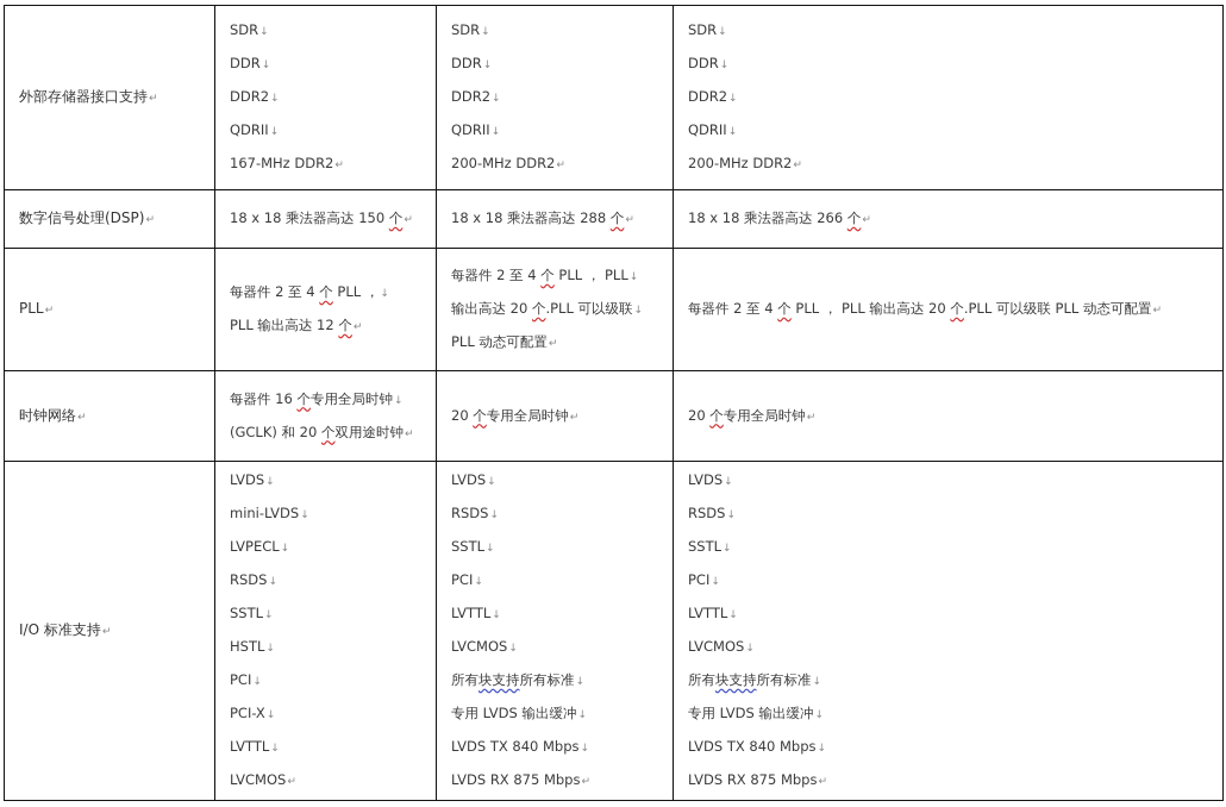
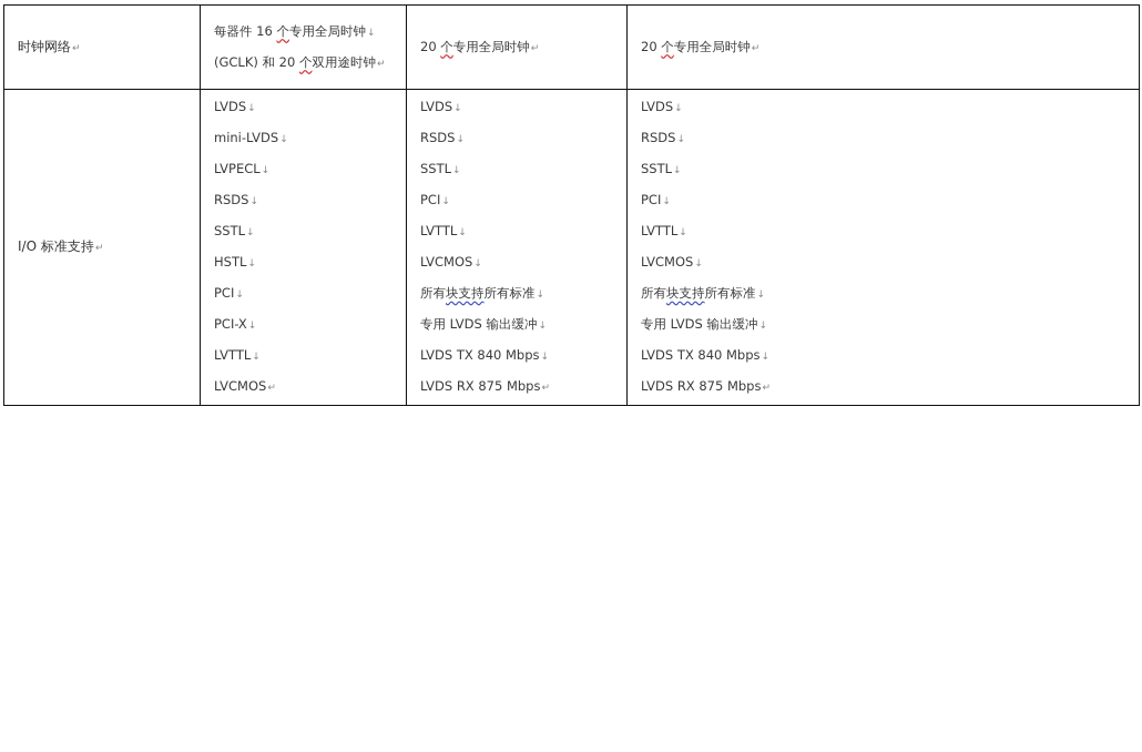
- 外部存储器接口支持↵	SDR↓DDR↓DDR2↓QDRII↓167-MHz DDR2↵	SDR↓DDR↓DDR2↓QDRII↓200-MHz DDR2↵	SDR↓DDR↓DDR2↓QDRII↓200-MHz DDR2↵
- 数字信号处理(DSP)↵	18 x 18 乘法器高达 150 个 ↵	18 x 18 乘法器高达 288 个 ↵	18 x 18 乘法器高达 266 个 ↵
- PLL↵	每器件 2 至 4 个 PLL ，↓PLL 输出高达 12 个 ↵	每器件 2 至 4 个 PLL ， PLL↓输出高达 20 个.PLL 可以级联↓PLL 动态可配置↵	每器件 2 至 4 个 PLL ， PLL 输出高达 20 个.PLL 可以级联 PLL 动态可配置↵
  时钟网络↵	每器件 16 个专用全局时钟↓(GCLK) 和 20 个双用途时钟↵	20 个专用全局时钟↵	20 个专用全局时钟↵
  I/O 标准支持↵	LVDS↓mini-LVDS↓LVPECL↓RSDS↓SSTL↓HSTL↓PCI↓PCI-X↓LVTTL↓LVCMOS↵	LVDS↓RSDS↓SSTL↓PCI↓LVTTL↓LVCMOS↓所有块支持所有标准↓专用 LVDS 输出缓冲↓LVDS TX 840 Mbps↓LVDS RX 875 Mbps↵	LVDS↓RSDS↓SSTL↓PCI↓LVTTL↓LVCMOS↓所有块支持所有标准↓专用 LVDS 输出缓冲↓LVDS TX 840 Mbps↓LVDS RX 875 Mbps↵
